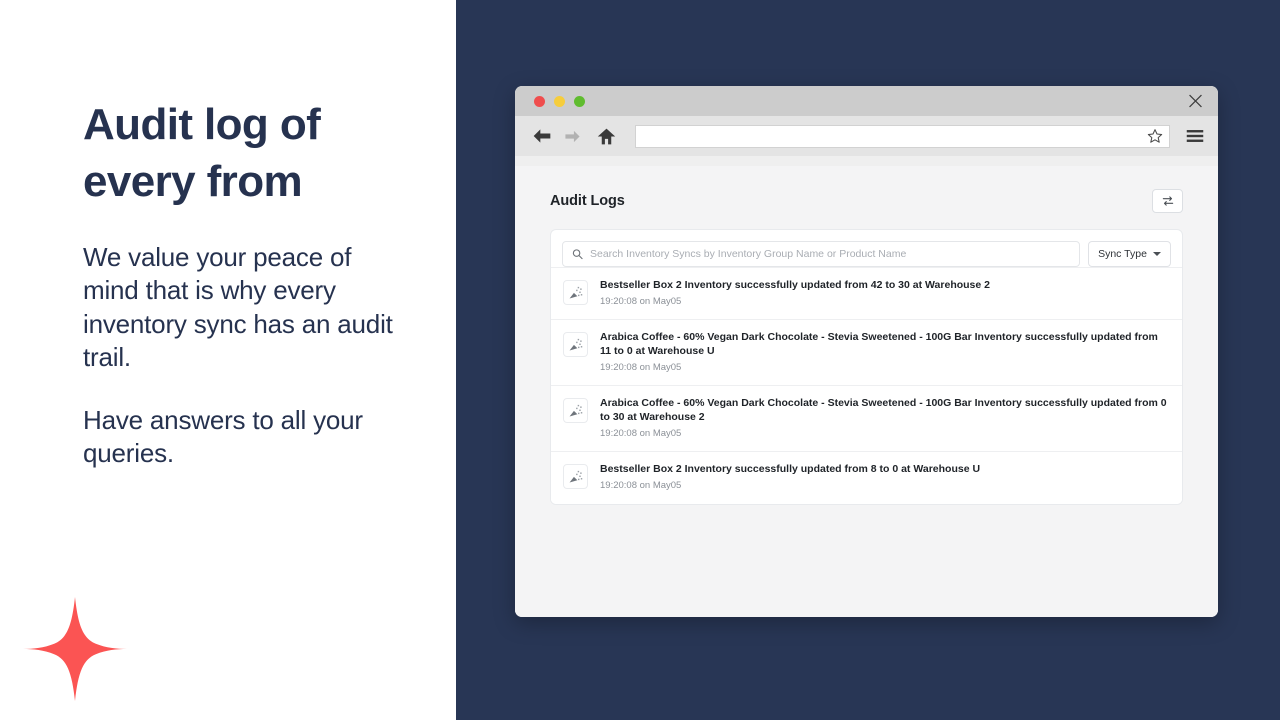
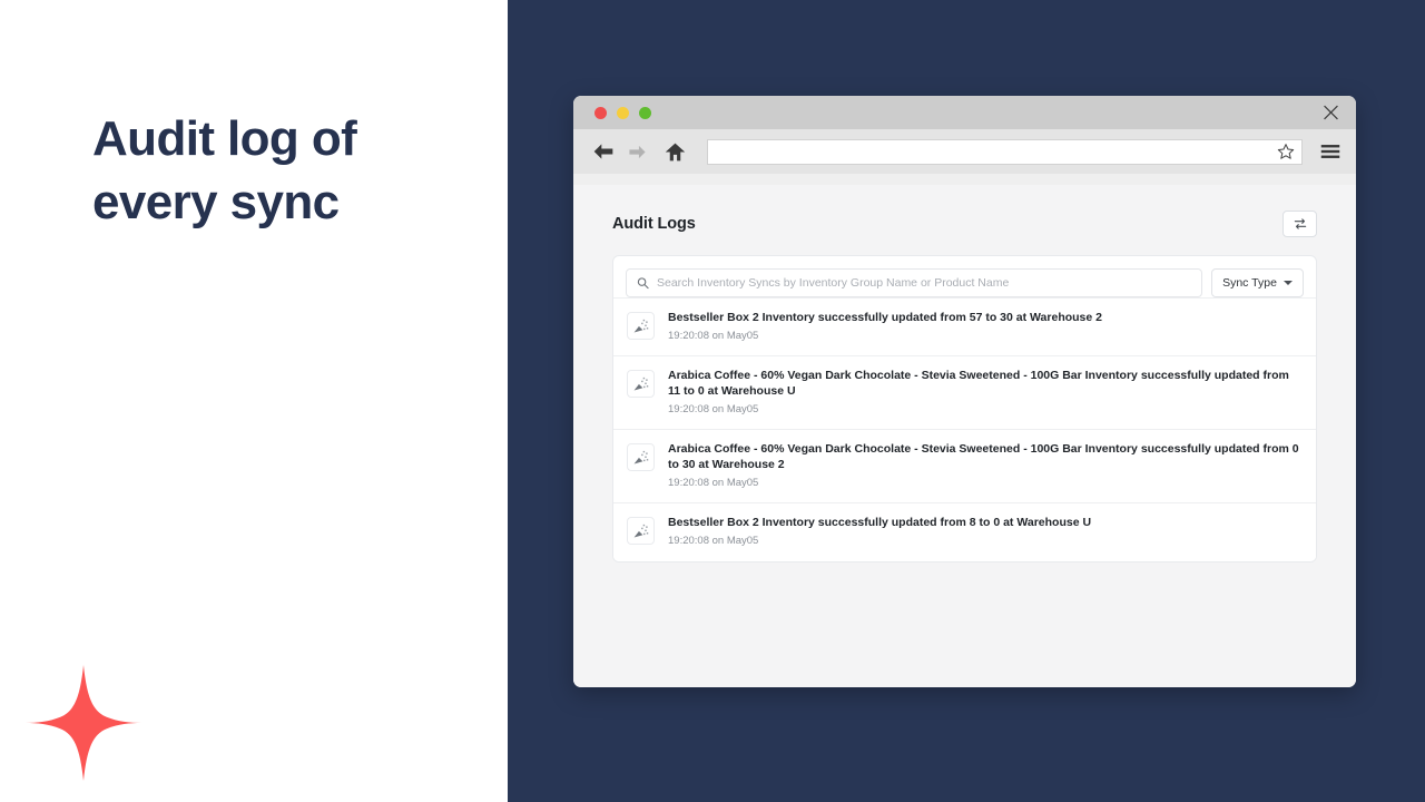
- Audit log of every from
+ Audit log of every sync
- We value your peace of mind that is why every inventory sync has an audit trail.
- Have answers to all your queries.
  Audit Logs
  Search Inventory Syncs by Inventory Group Name or Product Name
  Sync Type
- Bestseller Box 2 Inventory successfully updated from 42 to 30 at Warehouse 2
+ Bestseller Box 2 Inventory successfully updated from 57 to 30 at Warehouse 2
  19:20:08 on May05
  Arabica Coffee - 60% Vegan Dark Chocolate - Stevia Sweetened - 100G Bar Inventory successfully updated from 11 to 0 at Warehouse U
  19:20:08 on May05
  Arabica Coffee - 60% Vegan Dark Chocolate - Stevia Sweetened - 100G Bar Inventory successfully updated from 0 to 30 at Warehouse 2
  19:20:08 on May05
  Bestseller Box 2 Inventory successfully updated from 8 to 0 at Warehouse U
  19:20:08 on May05
